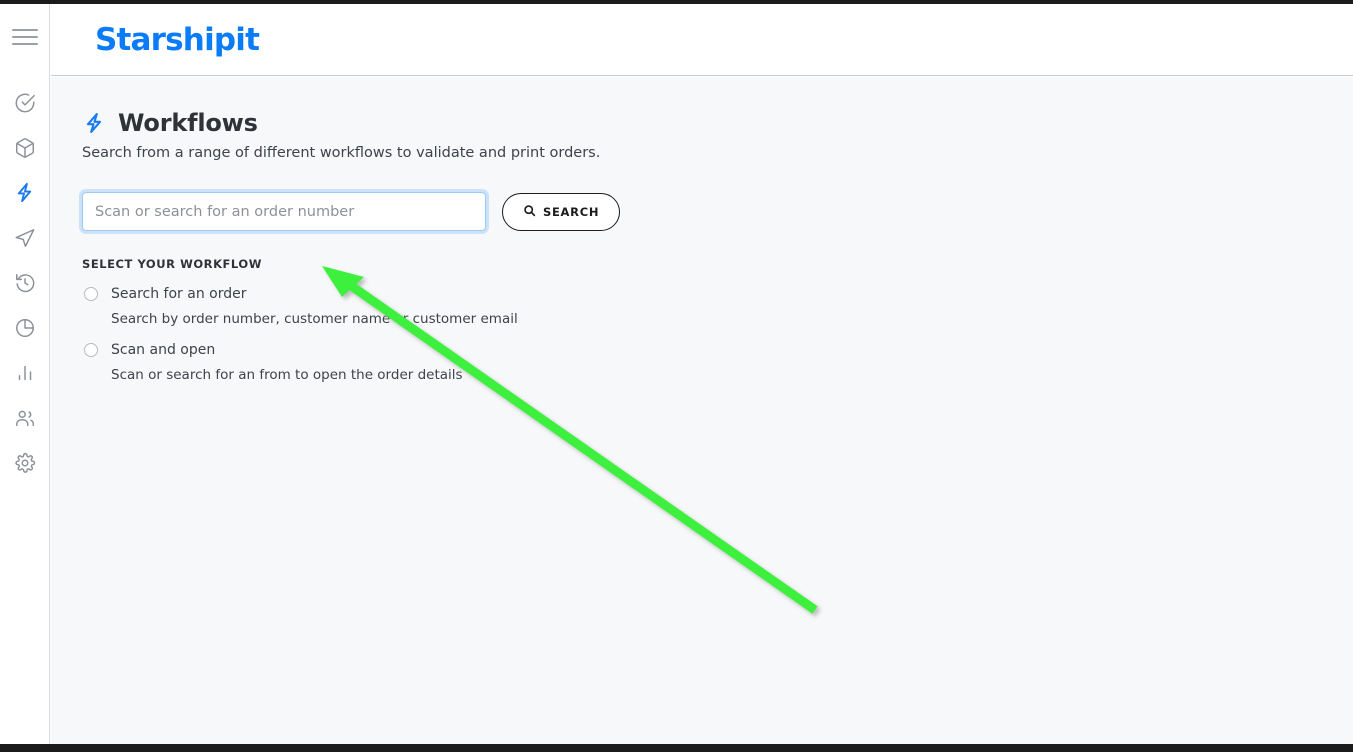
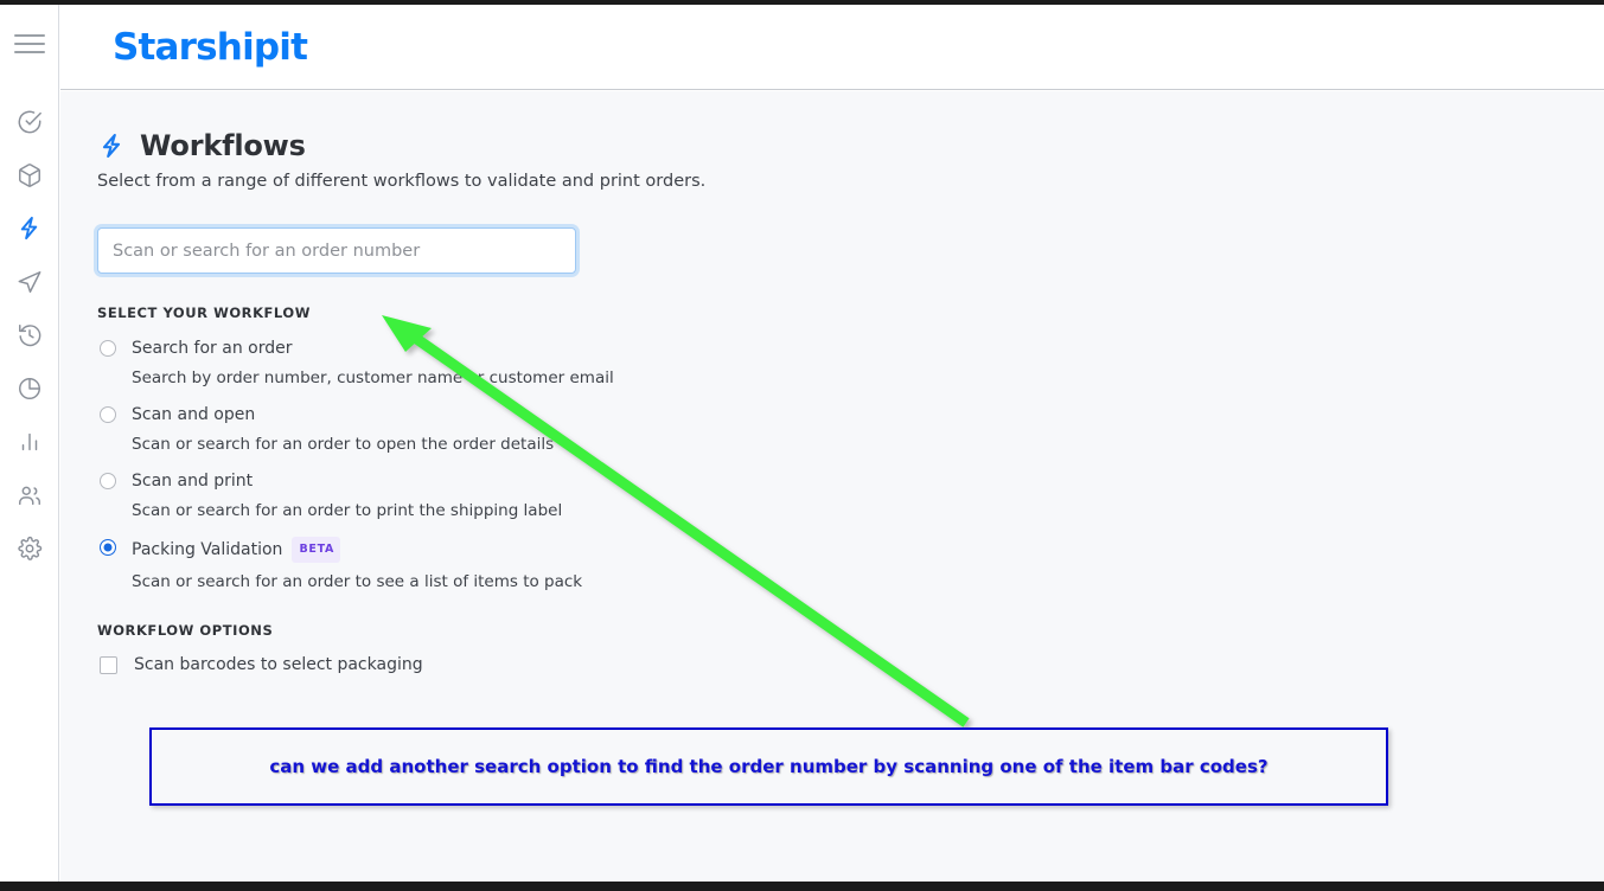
  Starshipit
  Workflows
- Search from a range of different workflows to validate and print orders.
+ Select from a range of different workflows to validate and print orders.
  Scan or search for an order number
- SEARCH
  SELECT YOUR WORKFLOW
  Search for an order
  Search by order number, customer name customer email
  Scan and open
- Scan or search for an from to open the order details
+ Scan or search for an order to open the order details
+ Scan and print
+ Scan or search for an order to print the shipping label
+ Packing Validation
+ BETA
+ Scan or search for an order to see a list of items to pack
+ WORKFLOW OPTIONS
+ Scan barcodes to select packaging
+ can we add another search option to find the order number by scanning one of the item bar codes?
